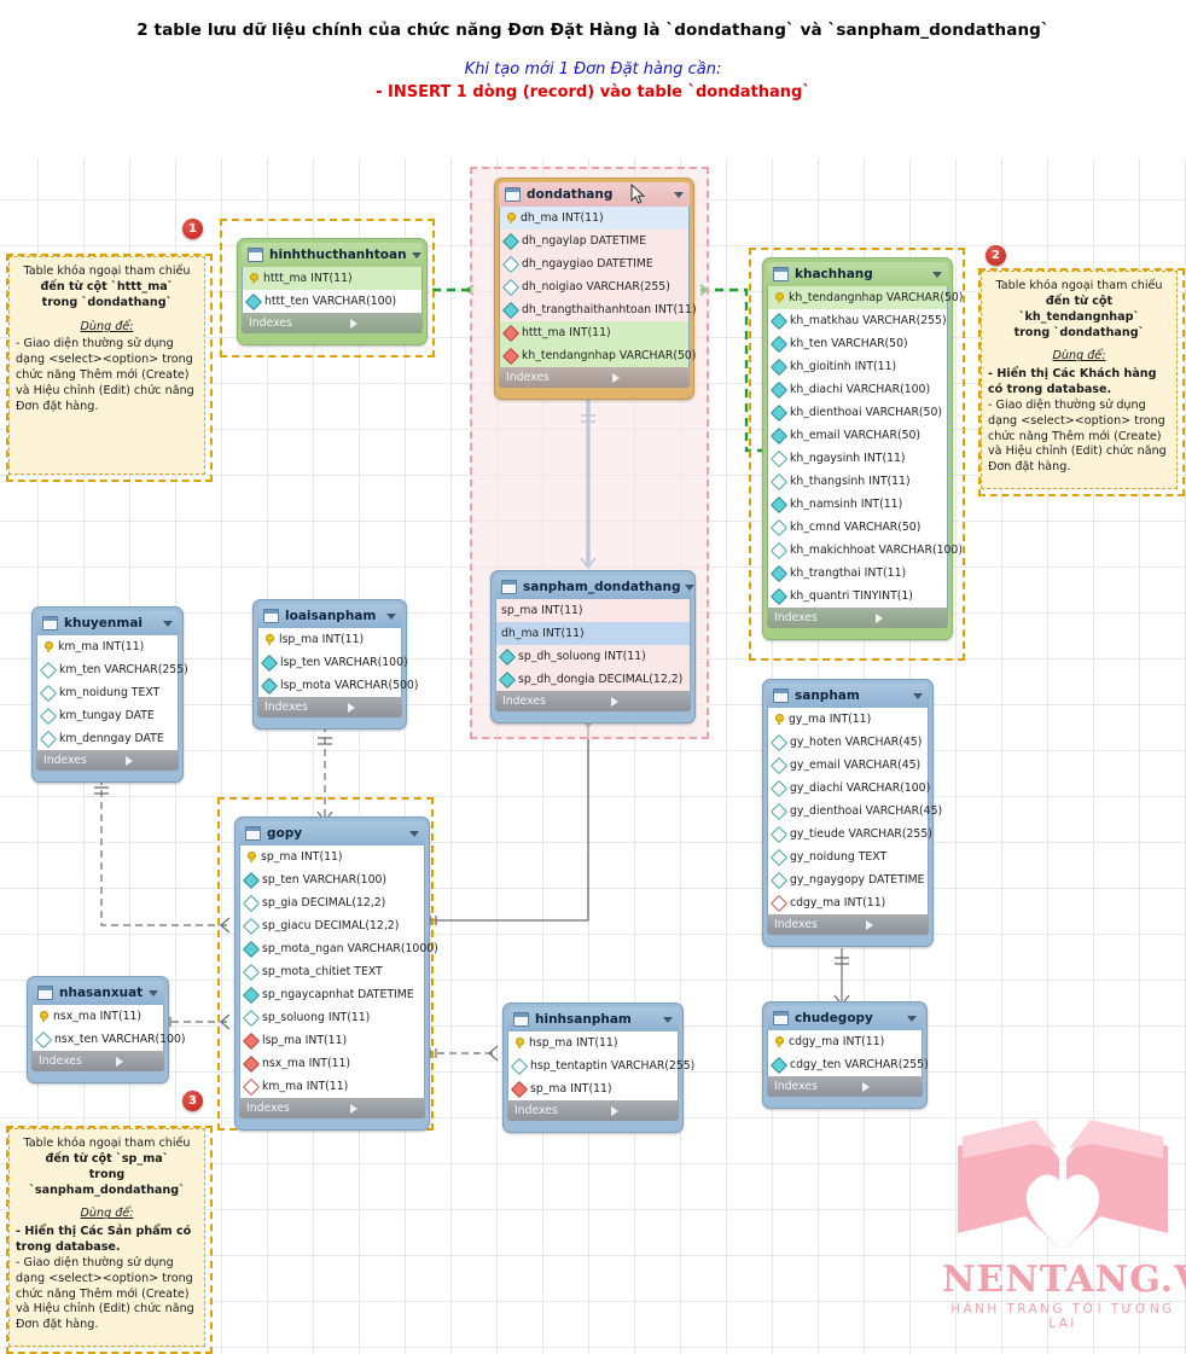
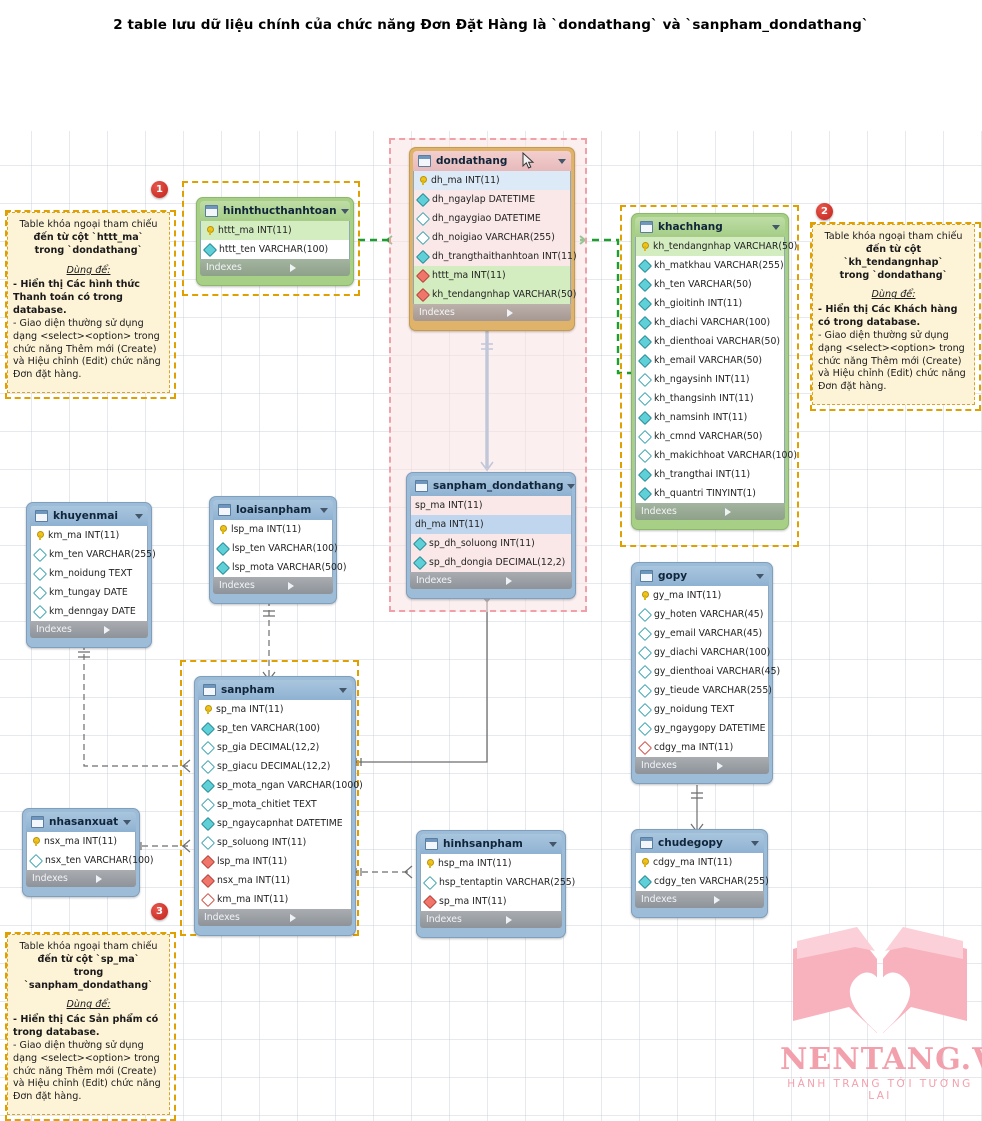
  2 table lưu dữ liệu chính của chức năng Đơn Đặt Hàng là `dondathang` và `sanpham_dondathang`
- Khi tạo mới 1 Đơn Đặt hàng cần:
- - INSERT 1 dòng (record) vào table `dondathang`
  hinhthucthanhtoan
  httt_ma INT(11)
  httt_ten VARCHAR(100)
  Indexes
  dondathang
  dh_ma INT(11)
  dh_ngaylap DATETIME
  dh_ngaygiao DATETIME
  dh_noigiao VARCHAR(255)
  dh_trangthaithanhtoan INT(11)
  httt_ma INT(11)
  kh_tendangnhap VARCHAR(50)
  Indexes
  khachhang
  kh_tendangnhap VARCHAR(50)
  kh_matkhau VARCHAR(255)
  kh_ten VARCHAR(50)
  kh_gioitinh INT(11)
  kh_diachi VARCHAR(100)
  kh_dienthoai VARCHAR(50)
  kh_email VARCHAR(50)
  kh_ngaysinh INT(11)
  kh_thangsinh INT(11)
  kh_namsinh INT(11)
  kh_cmnd VARCHAR(50)
  kh_makichhoat VARCHAR(100)
  kh_trangthai INT(11)
  kh_quantri TINYINT(1)
  Indexes
  khuyenmai
  km_ma INT(11)
  km_ten VARCHAR(255)
  km_noidung TEXT
  km_tungay DATE
  km_denngay DATE
  Indexes
  loaisanpham
  lsp_ma INT(11)
  lsp_ten VARCHAR(100)
  lsp_mota VARCHAR(500)
  Indexes
  sanpham_dondathang
  sp_ma INT(11)
  dh_ma INT(11)
  sp_dh_soluong INT(11)
  sp_dh_dongia DECIMAL(12,2)
  Indexes
- sanpham
+ gopy
  gy_ma INT(11)
  gy_hoten VARCHAR(45)
  gy_email VARCHAR(45)
  gy_diachi VARCHAR(100)
  gy_dienthoai VARCHAR(45)
  gy_tieude VARCHAR(255)
  gy_noidung TEXT
  gy_ngaygopy DATETIME
  cdgy_ma INT(11)
  Indexes
- gopy
+ sanpham
  sp_ma INT(11)
  sp_ten VARCHAR(100)
  sp_gia DECIMAL(12,2)
  sp_giacu DECIMAL(12,2)
  sp_mota_ngan VARCHAR(1000)
  sp_mota_chitiet TEXT
  sp_ngaycapnhat DATETIME
  sp_soluong INT(11)
  lsp_ma INT(11)
  nsx_ma INT(11)
  km_ma INT(11)
  Indexes
  nhasanxuat
  nsx_ma INT(11)
  nsx_ten VARCHAR(100)
  Indexes
  hinhsanpham
  hsp_ma INT(11)
  hsp_tentaptin VARCHAR(255)
  sp_ma INT(11)
  Indexes
  chudegopy
  cdgy_ma INT(11)
  cdgy_ten VARCHAR(255)
  Indexes
  1
  2
  3
  Table khóa ngoại tham chiếu
  đến từ cột `httt_ma`
  trong `dondathang`
  Dùng để:
+ - Hiển thị Các hình thức Thanh toán có trong database.
  - Giao diện thường sử dụng dạng <select><option> trong chức năng Thêm mới (Create) và Hiệu chỉnh (Edit) chức năng Đơn đặt hàng.
  Table khóa ngoại tham chiếu
  đến từ cột `kh_tendangnhap`
  trong `dondathang`
  Dùng để:
  - Hiển thị Các Khách hàng có trong database.
  - Giao diện thường sử dụng dạng <select><option> trong chức năng Thêm mới (Create) và Hiệu chỉnh (Edit) chức năng Đơn đặt hàng.
  Table khóa ngoại tham chiếu
  đến từ cột `sp_ma`
  trong `sanpham_dondathang`
  Dùng để:
  - Hiển thị Các Sản phẩm có trong database.
  - Giao diện thường sử dụng dạng <select><option> trong chức năng Thêm mới (Create) và Hiệu chỉnh (Edit) chức năng Đơn đặt hàng.
  NENTANG.
  HÀNH TRANG TỚI TƯƠNG LAI
